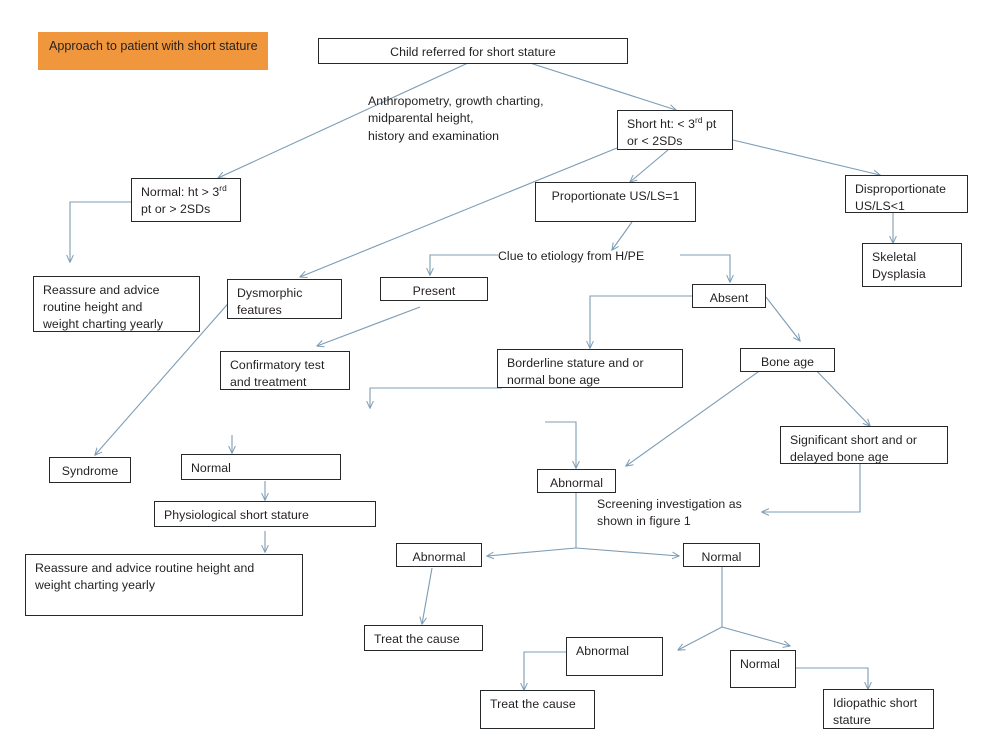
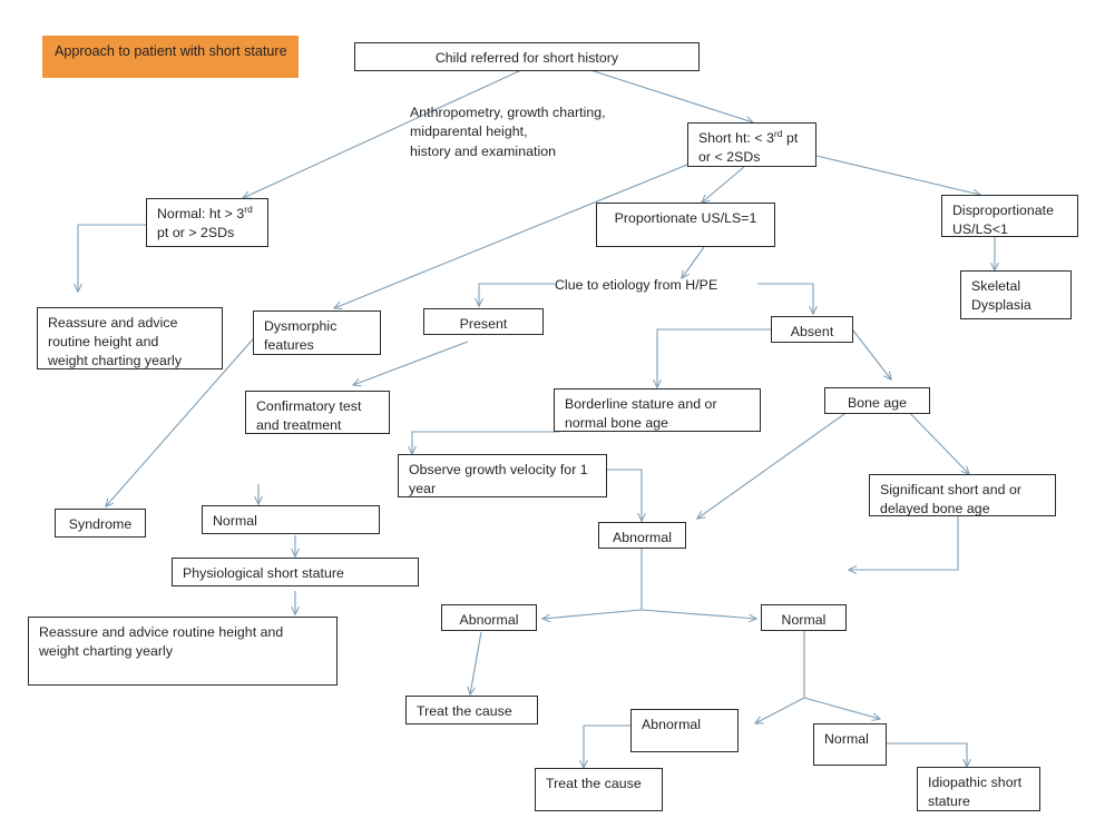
  Approach to patient with short stature
- Child referred for short stature
+ Child referred for short history
  Short ht: < 3rd pt
  or < 2SDs
  Normal: ht > 3rd
  pt or > 2SDs
  Proportionate US/LS=1
  Disproportionate
  US/LS<1
  Skeletal
  Dysplasia
  Reassure and advice
  routine height and
  weight charting yearly
  Dysmorphic
  features
  Present
  Absent
  Confirmatory test
  and treatment
  Borderline stature and or
  normal bone age
  Bone age
+ Observe growth velocity for 1
+ year
  Syndrome
  Normal
  Significant short and or
  delayed bone age
  Physiological short stature
  Abnormal
  Reassure and advice routine height and
  weight charting yearly
  Abnormal
  Normal
  Treat the cause
  Abnormal
  Normal
  Treat the cause
  Idiopathic short
  stature
  Anthropometry, growth charting,
  midparental height,
  history and examination
  Clue to etiology from H/PE
- Screening investigation as
- shown in figure 1
